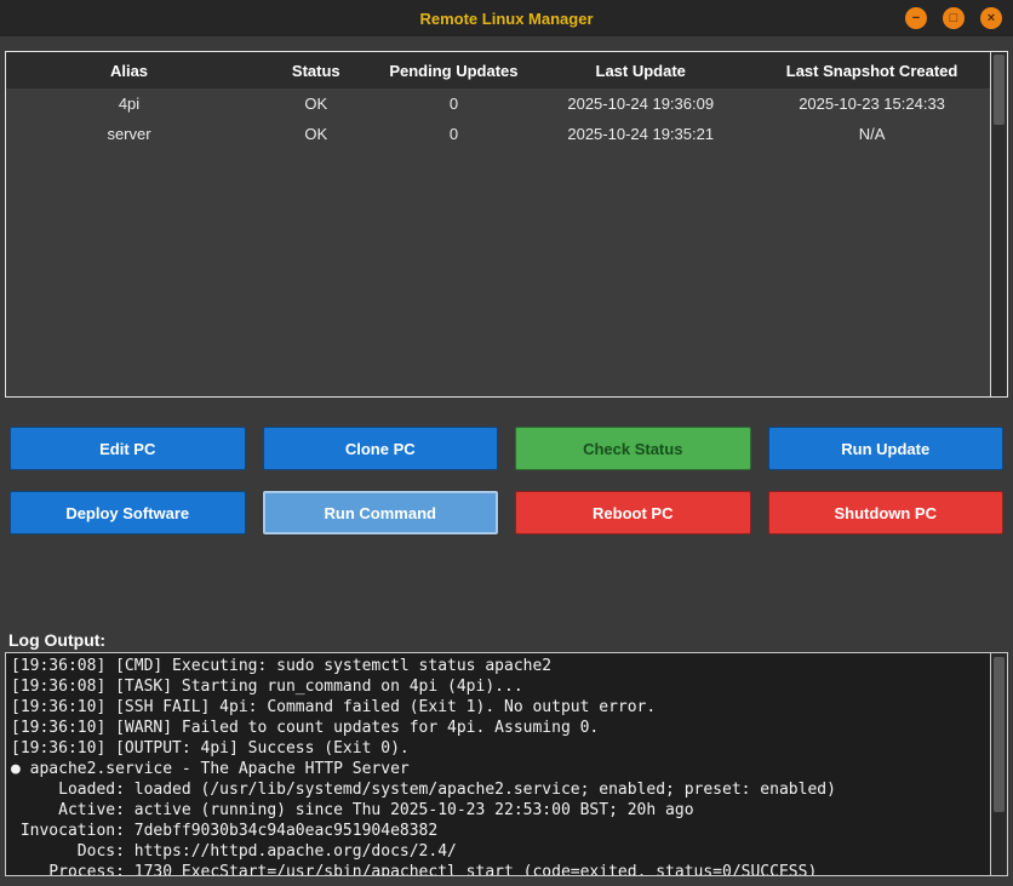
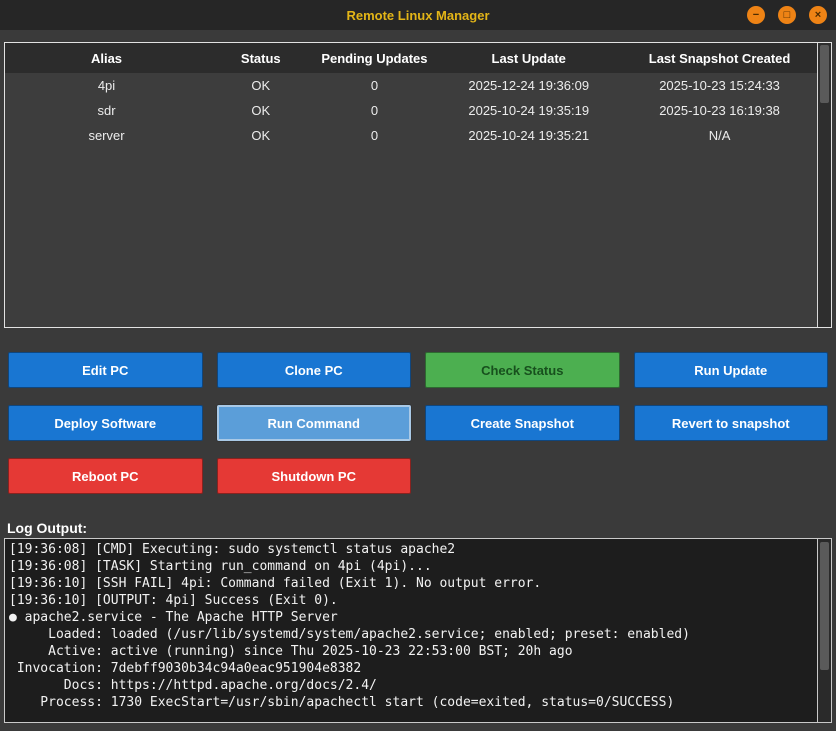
  Remote Linux Manager
  −
  □
  ×
  Alias	Status	Pending Updates	Last Update	Last Snapshot Created
- 4pi	OK	0	2025-10-24 19:36:09	2025-10-23 15:24:33
+ 4pi	OK	0	2025-12-24 19:36:09	2025-10-23 15:24:33
+ sdr	OK	0	2025-10-24 19:35:19	2025-10-23 16:19:38
  server	OK	0	2025-10-24 19:35:21	N/A
  Edit PC
  Clone PC
  Check Status
  Run Update
  Deploy Software
  Run Command
+ Create Snapshot
+ Revert to snapshot
  Reboot PC
  Shutdown PC
  Log Output:
  [19:36:08] [CMD] Executing: sudo systemctl status apache2
  [19:36:08] [TASK] Starting run_command on 4pi (4pi)...
  [19:36:10] [SSH FAIL] 4pi: Command failed (Exit 1). No output error.
- [19:36:10] [WARN] Failed to count updates for 4pi. Assuming 0.
  [19:36:10] [OUTPUT: 4pi] Success (Exit 0).
  ● apache2.service - The Apache HTTP Server
  Loaded: loaded (/usr/lib/systemd/system/apache2.service; enabled; preset: enabled)
  Active: active (running) since Thu 2025-10-23 22:53:00 BST; 20h ago
  Invocation: 7debff9030b34c94a0eac951904e8382
  Docs: https://httpd.apache.org/docs/2.4/
  Process: 1730 ExecStart=/usr/sbin/apachectl start (code=exited, status=0/SUCCESS)
